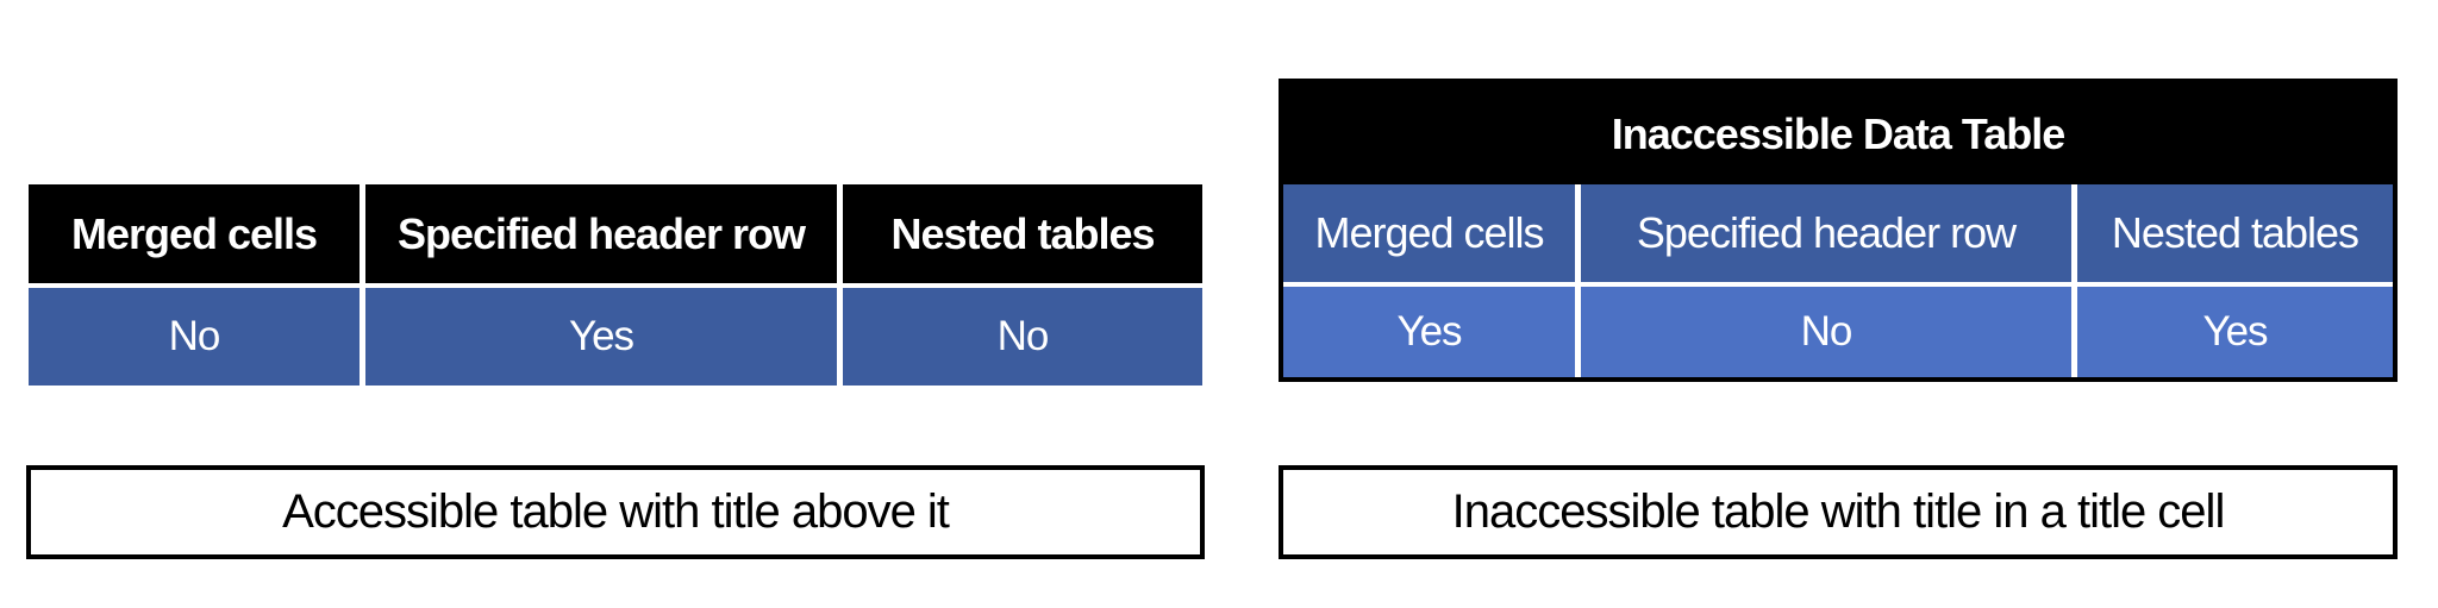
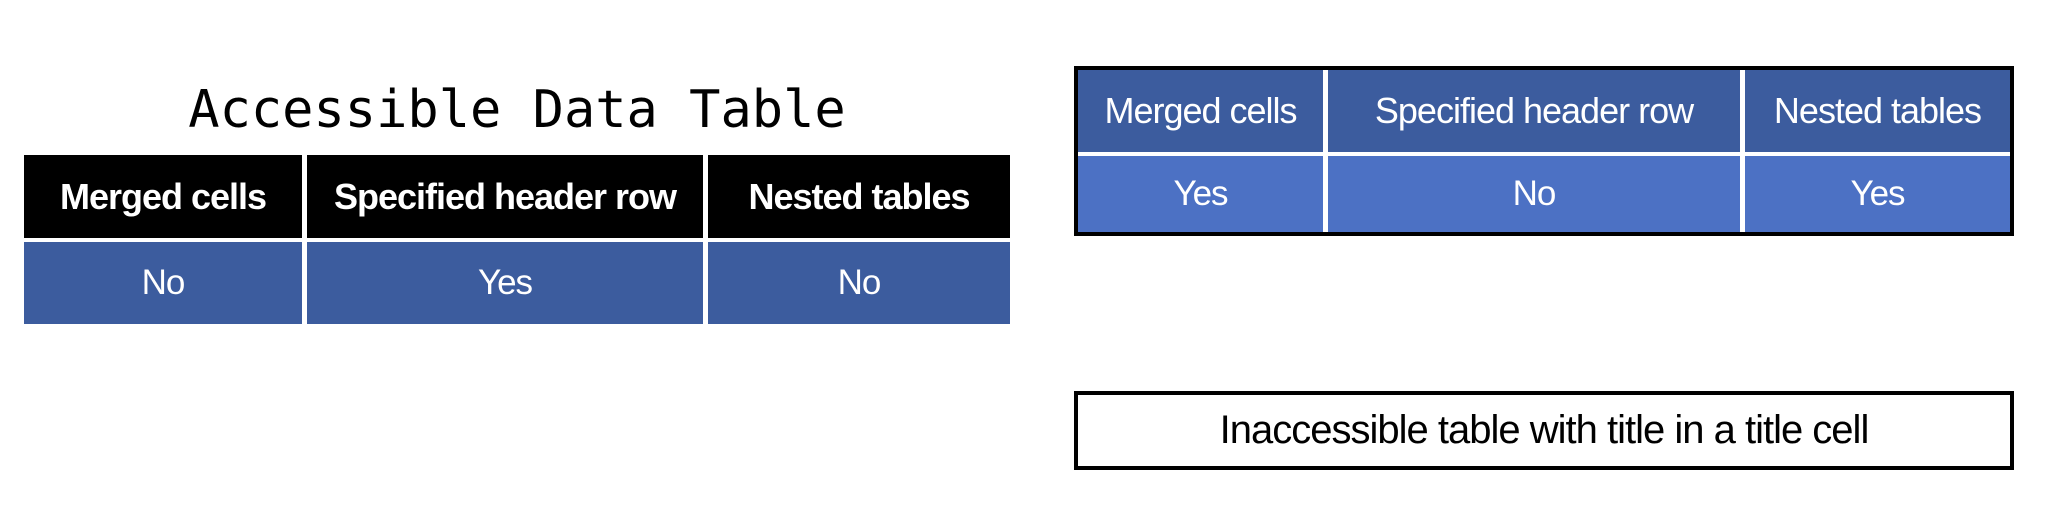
+ Accessible Data Table
  Merged cells
  Specified header row
  Nested tables
  No
  Yes
  No
- Accessible table with title above it
- Inaccessible Data Table
  Merged cells
  Specified header row
  Nested tables
  Yes
  No
  Yes
  Inaccessible table with title in a title cell
